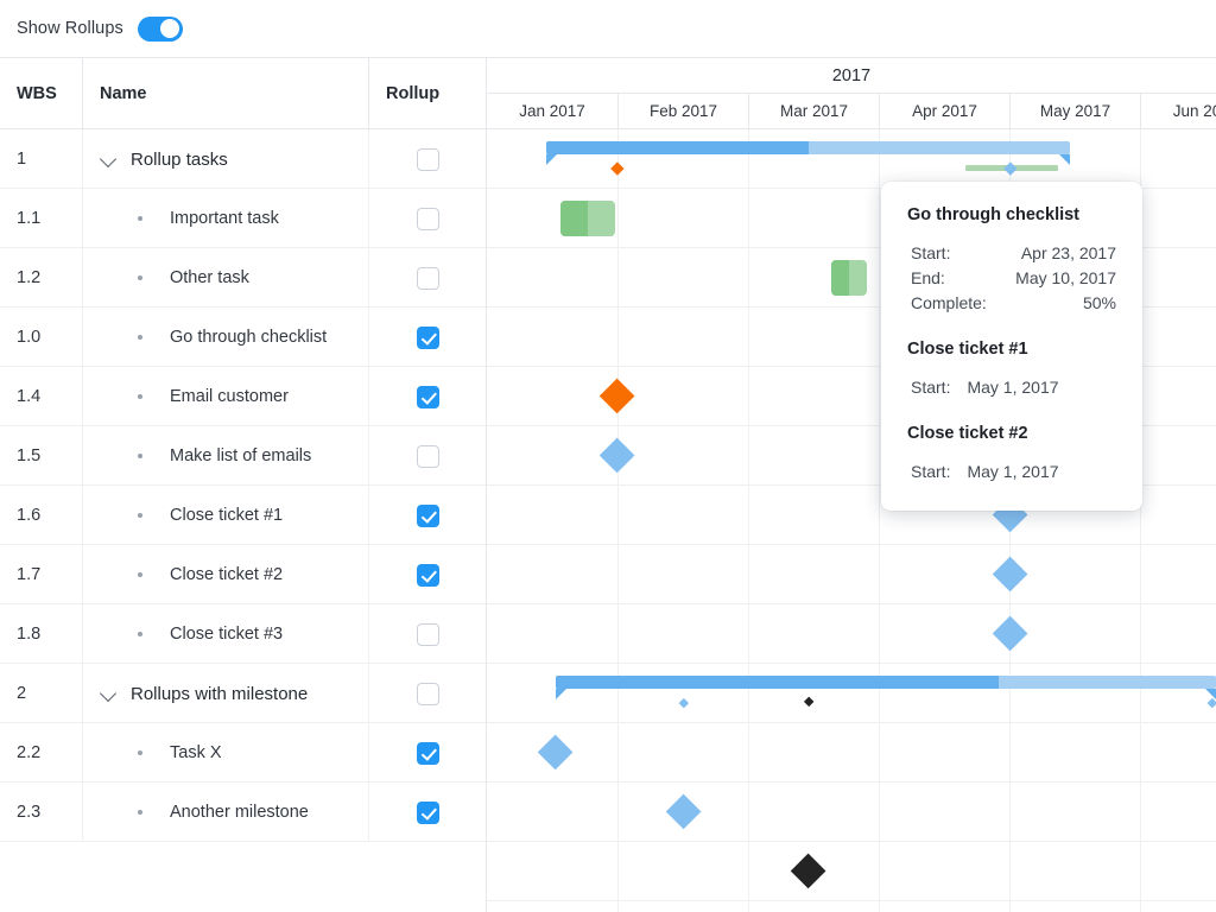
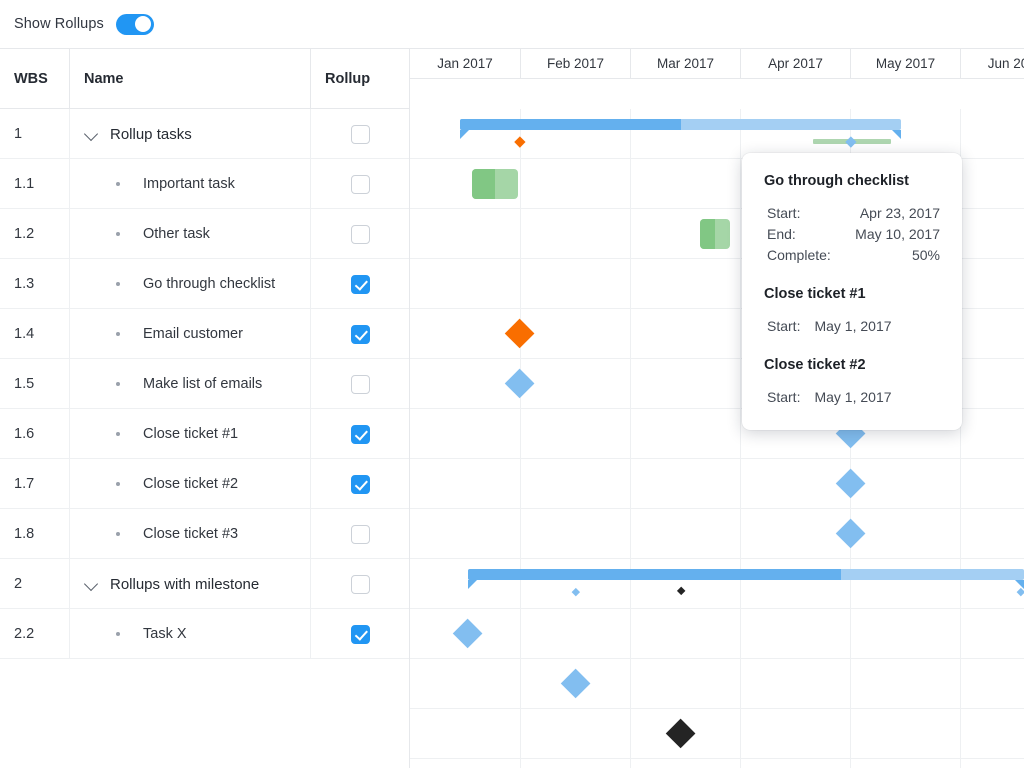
  Show Rollups
  WBS
  Name
  Rollup
  1
  Rollup tasks
  1.1
  Important task
  1.2
  Other task
- 1.0
+ 1.3
  Go through checklist
  1.4
  Email customer
  1.5
  Make list of emails
  1.6
  Close ticket #1
  1.7
  Close ticket #2
  1.8
  Close ticket #3
  2
  Rollups with milestone
  2.2
  Task X
- 2.3
- Another milestone
- 2017
  Jan 2017
  Feb 2017
  Mar 2017
  Apr 2017
  May 2017
  Go through checklist
  Start:
  Apr 23, 2017
  End:
  May 10, 2017
  Complete:
  50%
  Close ticket #1
  Start:
  May 1, 2017
  Close ticket #2
  Start:
  May 1, 2017
